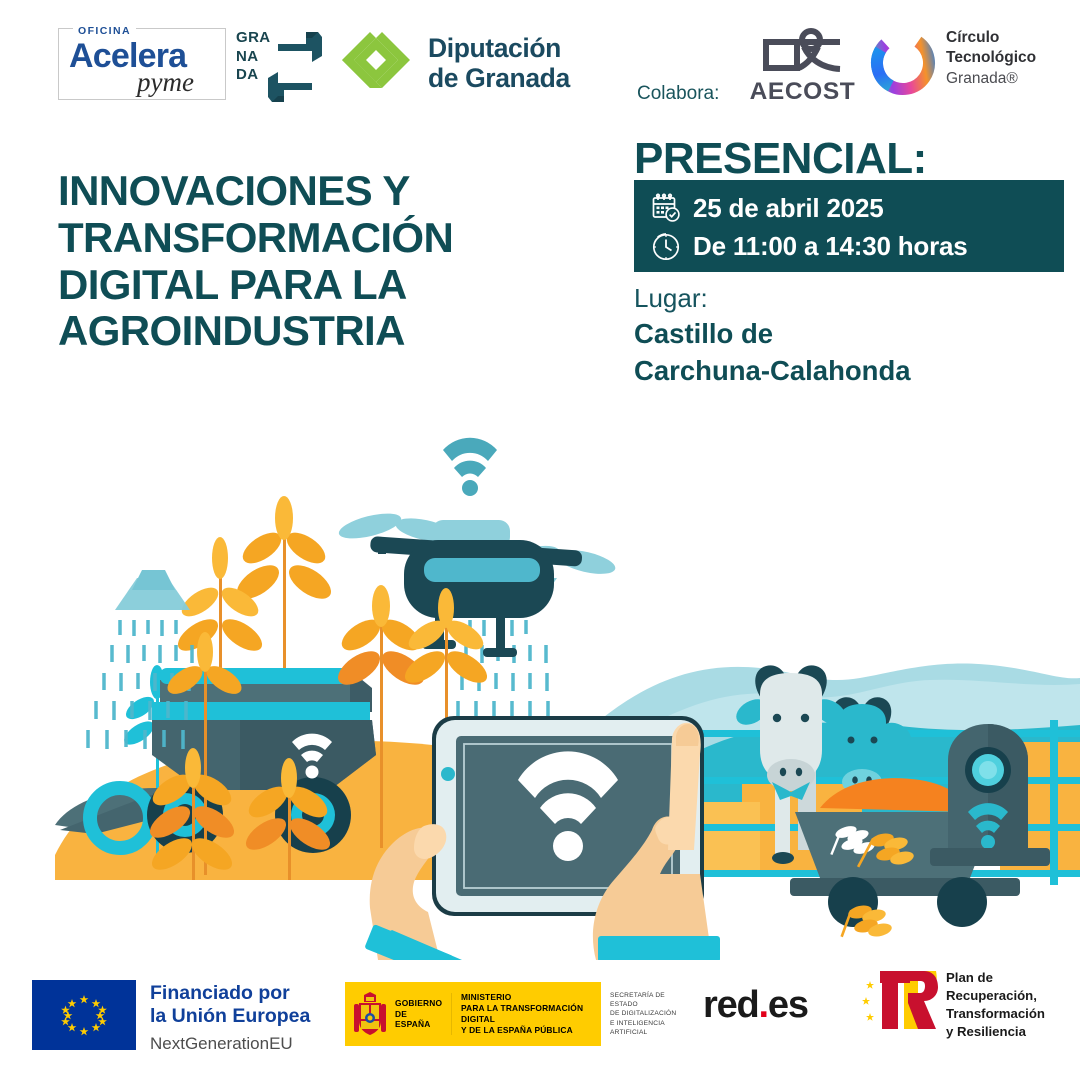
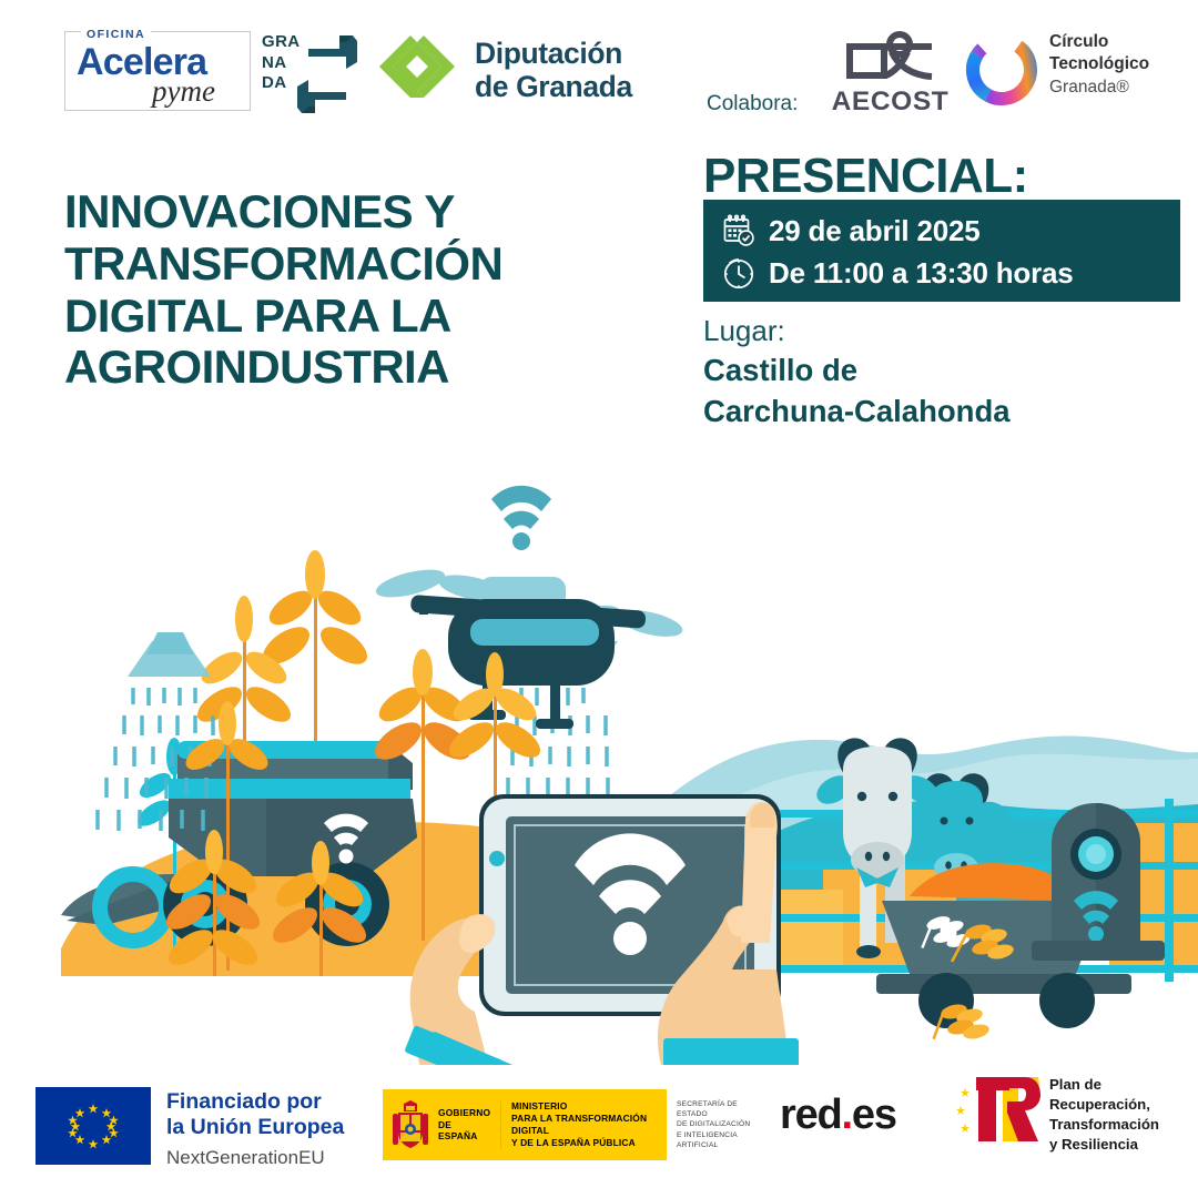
  OFICINA
  Acelera
  pyme
  GRA
  NA
  DA
  Diputación
  de Granada
  Colabora:
  AECOST
  Círculo
  Tecnológico
  Granada®
  INNOVACIONES Y
  TRANSFORMACIÓN
  DIGITAL PARA LA
  AGROINDUSTRIA
  PRESENCIAL:
- 25 de abril 2025
+ 29 de abril 2025
- De 11:00 a 14:30 horas
+ De 11:00 a 13:30 horas
  Lugar:
  Castillo de
  Carchuna-Calahonda
  Financiado por
  la Unión Europea
  NextGenerationEU
  GOBIERNO
  DE ESPAÑA
  MINISTERIO
  PARA LA TRANSFORMACIÓN DIGITAL
  Y DE LA ESPAÑA PÚBLICA
  red.es
  Plan de
  Recuperación,
  Transformación
  y Resiliencia
